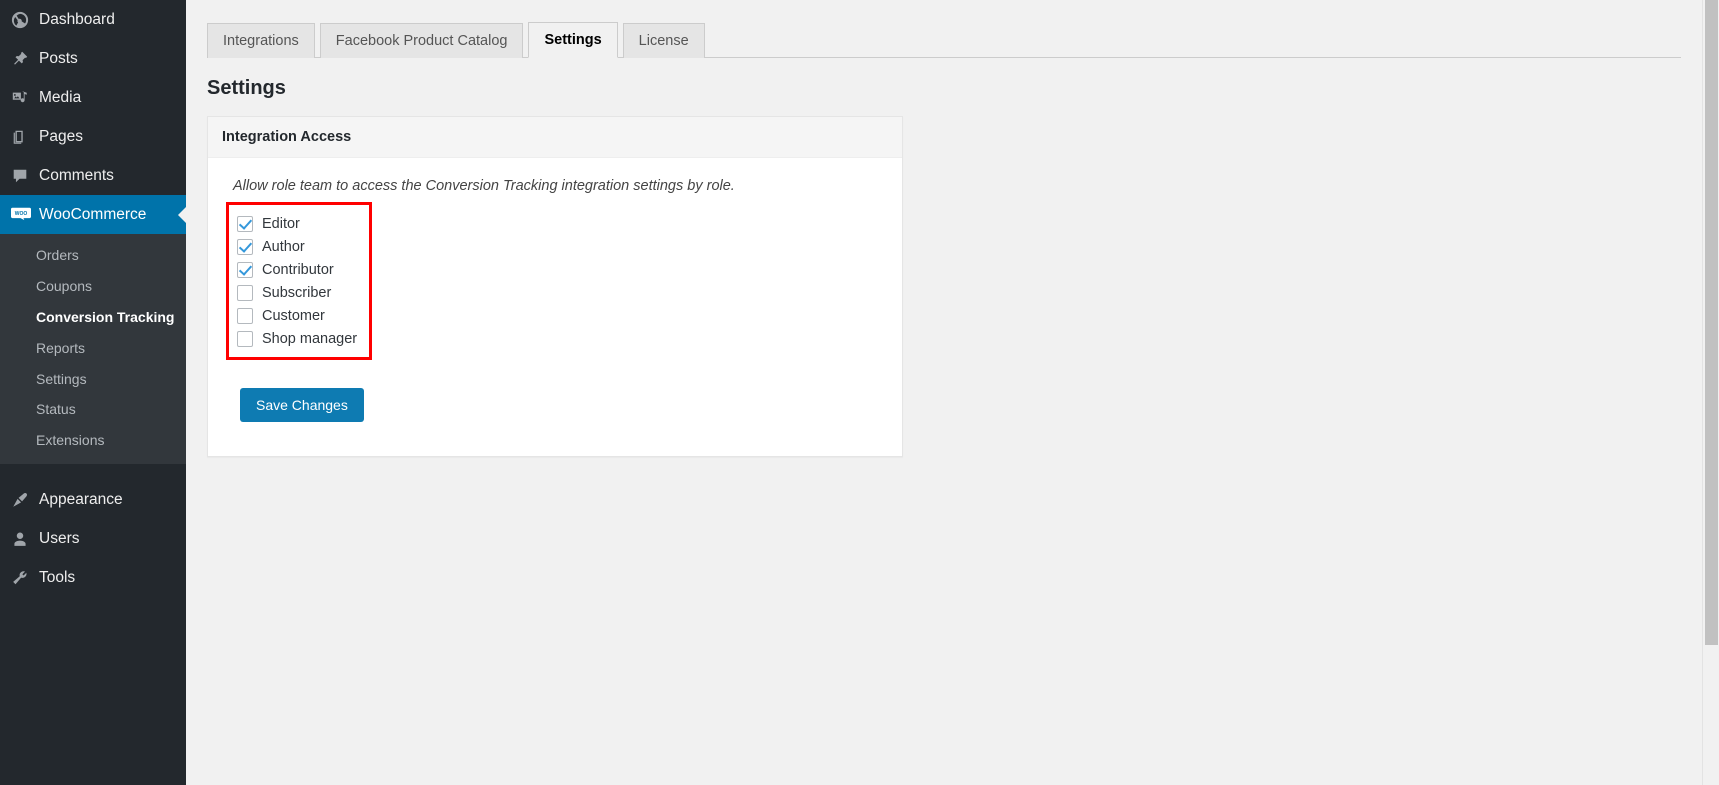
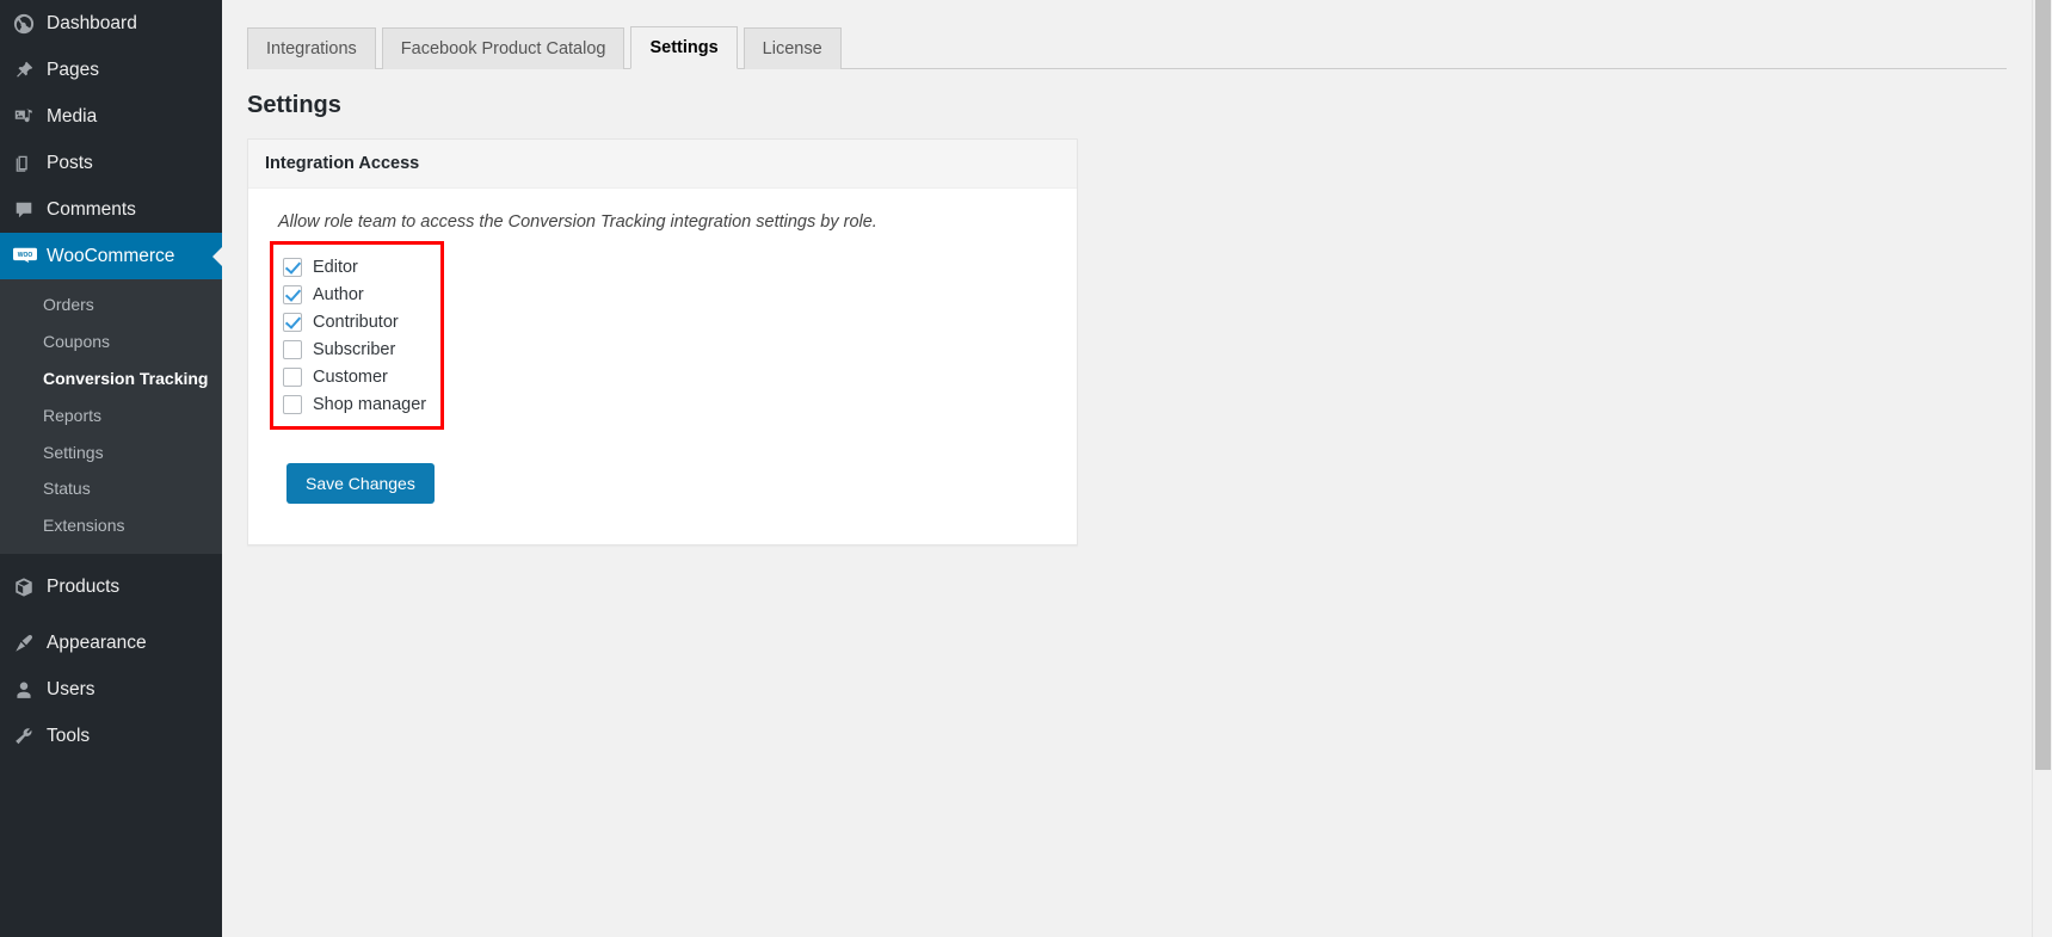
  Dashboard
- Posts
+ Pages
  Media
- Pages
+ Posts
  Comments
  WooCommerce
  Orders
  Coupons
  Conversion Tracking
  Reports
  Settings
  Status
  Extensions
+ Products
  Appearance
  Users
  Tools
  Integrations
  Facebook Product Catalog
  Settings
  License
  Settings
  Integration Access
  Allow role team to access the Conversion Tracking integration settings by role.
  Editor
  Author
  Contributor
  Subscriber
  Customer
  Shop manager
  Save Changes
